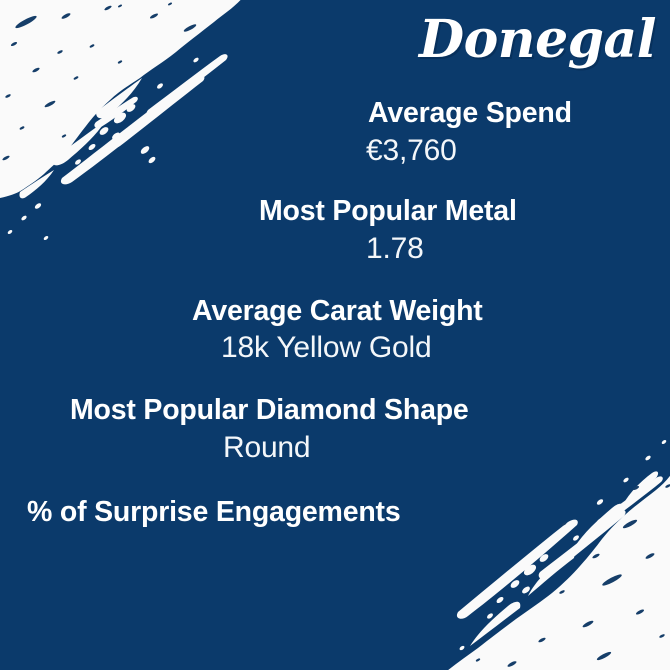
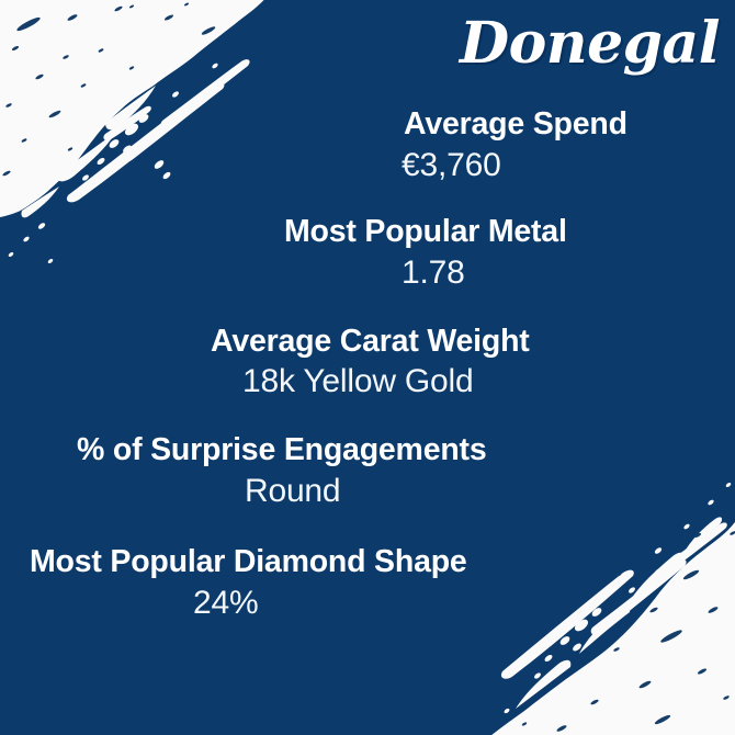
  Donegal
  Average Spend
  €3,760
  Most Popular Metal
  1.78
  Average Carat Weight
  18k Yellow Gold
- Most Popular Diamond Shape
+ % of Surprise Engagements
  Round
- % of Surprise Engagements
+ Most Popular Diamond Shape
+ 24%
